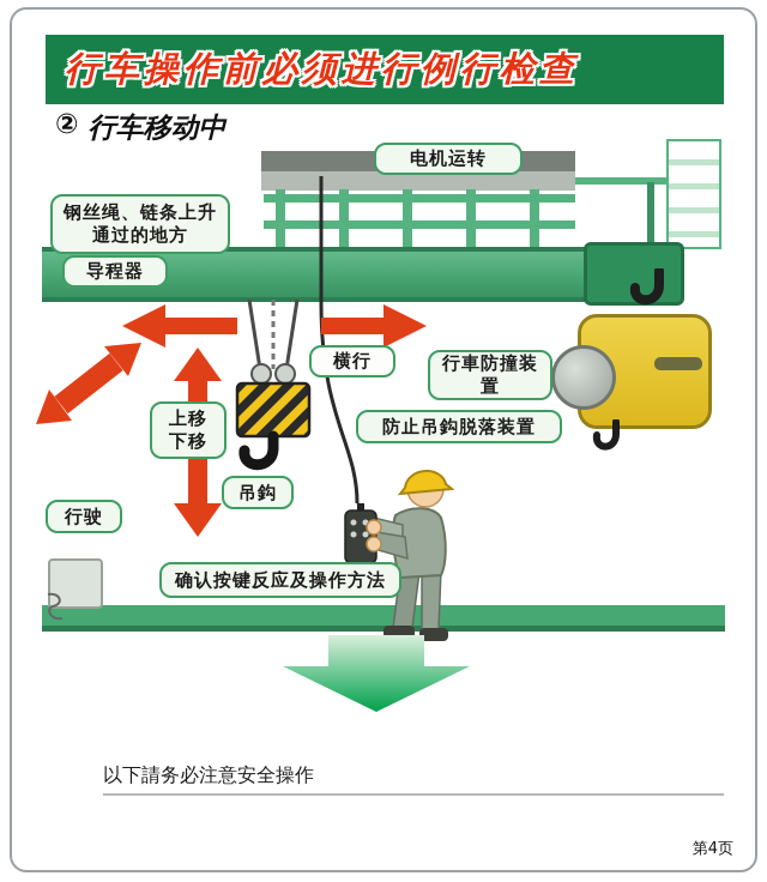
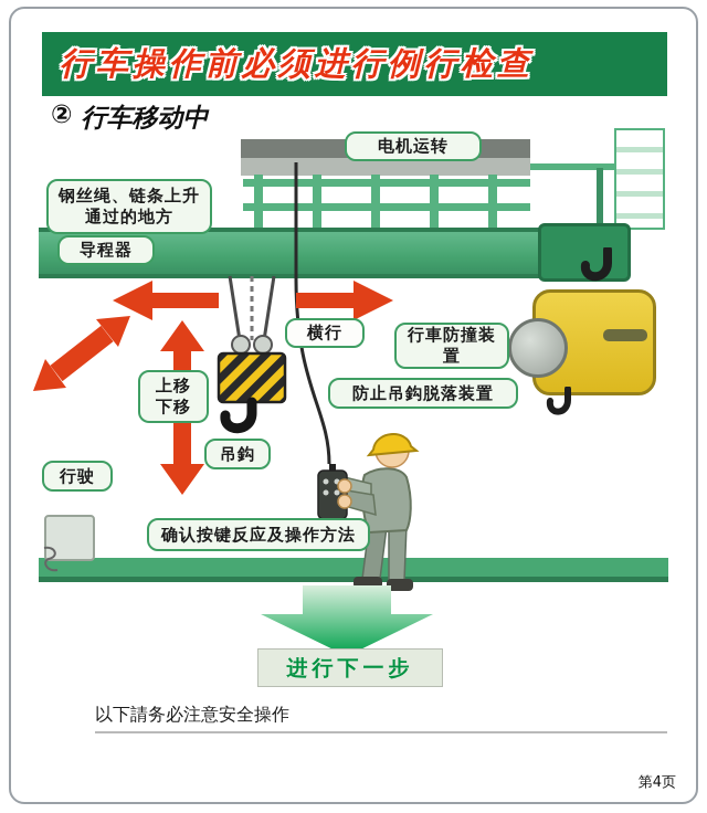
  行车操作前必须进行例行检查
  ②
  行车移动中
  电机运转
  钢丝绳、链条上升通过的地方
  导程器
  横行
  行車防撞装置
  上移
  下移
  防止吊鈎脱落装置
  吊鈎
  行驶
  确认按键反应及操作方法
+ 进行下一步
  以下請务必注意安全操作
  第4页
